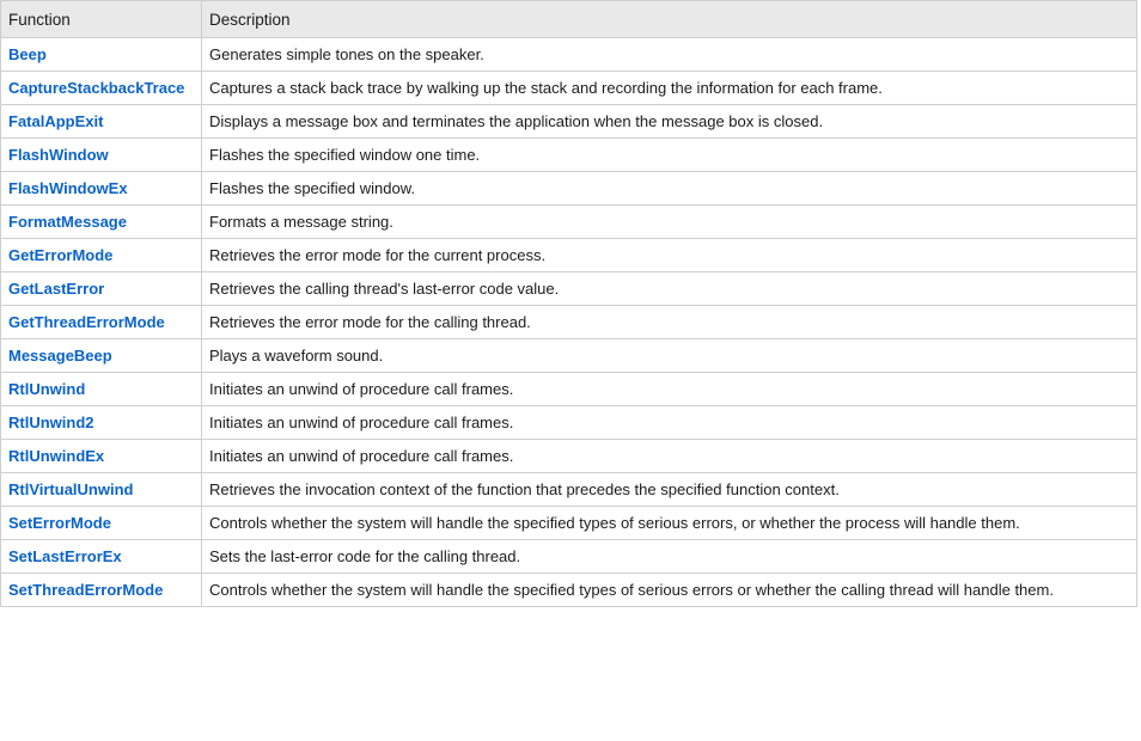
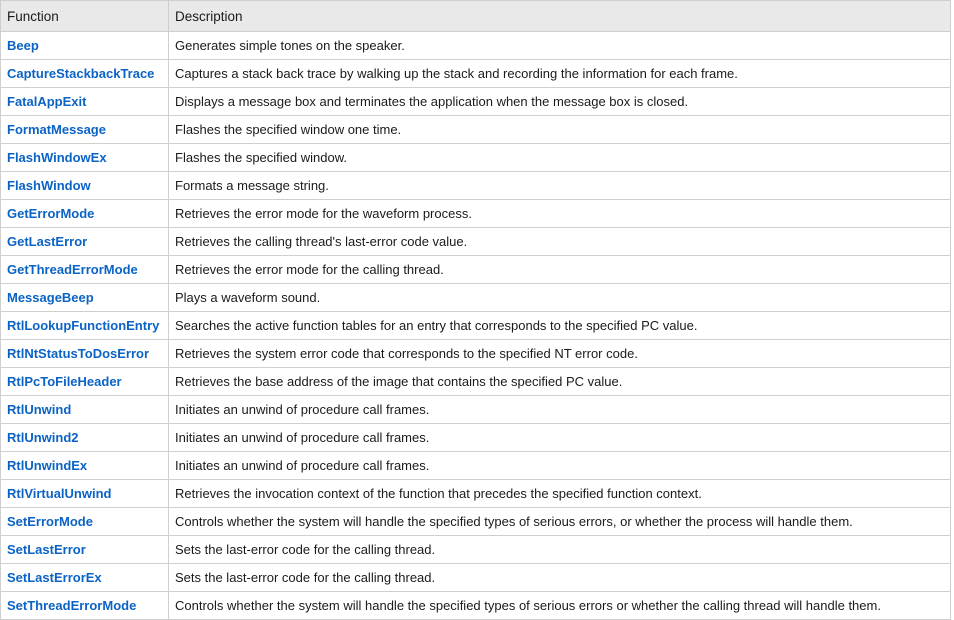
  Function	Description
  Beep	Generates simple tones on the speaker.
  CaptureStackbackTrace	Captures a stack back trace by walking up the stack and recording the information for each frame.
  FatalAppExit	Displays a message box and terminates the application when the message box is closed.
- FlashWindow	Flashes the specified window one time.
+ FormatMessage	Flashes the specified window one time.
  FlashWindowEx	Flashes the specified window.
- FormatMessage	Formats a message string.
+ FlashWindow	Formats a message string.
- GetErrorMode	Retrieves the error mode for the current process.
+ GetErrorMode	Retrieves the error mode for the waveform process.
  GetLastError	Retrieves the calling thread's last-error code value.
  GetThreadErrorMode	Retrieves the error mode for the calling thread.
  MessageBeep	Plays a waveform sound.
+ RtlLookupFunctionEntry	Searches the active function tables for an entry that corresponds to the specified PC value.
+ RtlNtStatusToDosError	Retrieves the system error code that corresponds to the specified NT error code.
+ RtlPcToFileHeader	Retrieves the base address of the image that contains the specified PC value.
  RtlUnwind	Initiates an unwind of procedure call frames.
  RtlUnwind2	Initiates an unwind of procedure call frames.
  RtlUnwindEx	Initiates an unwind of procedure call frames.
  RtlVirtualUnwind	Retrieves the invocation context of the function that precedes the specified function context.
  SetErrorMode	Controls whether the system will handle the specified types of serious errors, or whether the process will handle them.
+ SetLastError	Sets the last-error code for the calling thread.
  SetLastErrorEx	Sets the last-error code for the calling thread.
  SetThreadErrorMode	Controls whether the system will handle the specified types of serious errors or whether the calling thread will handle them.
